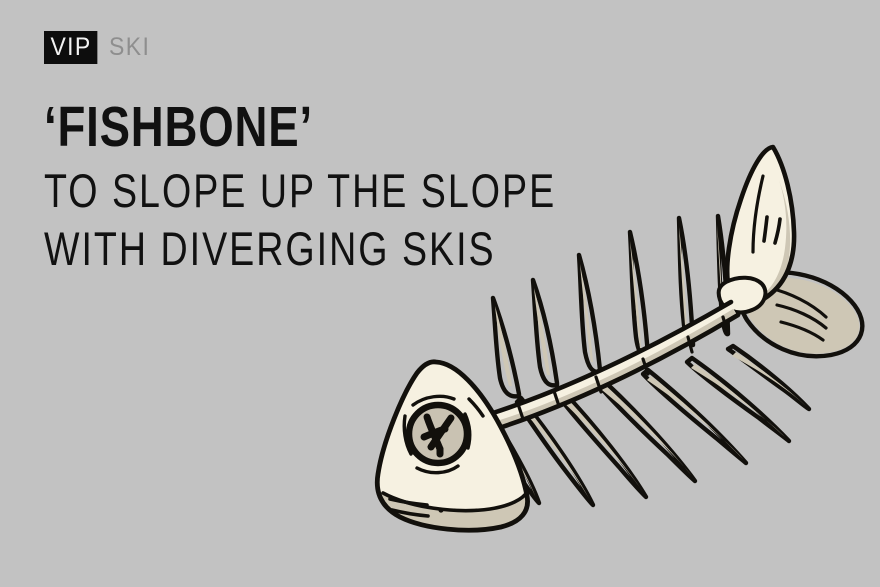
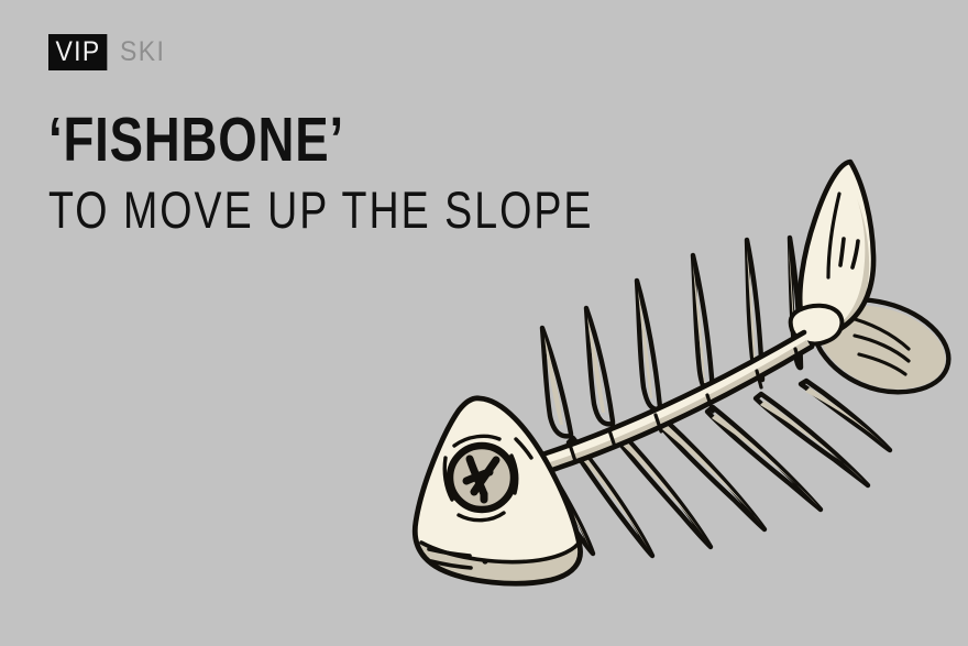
  VIP
  SKI
  ‘FISHBONE’
- TO SLOPE UP THE SLOPE
+ TO MOVE UP THE SLOPE
- WITH DIVERGING SKIS
